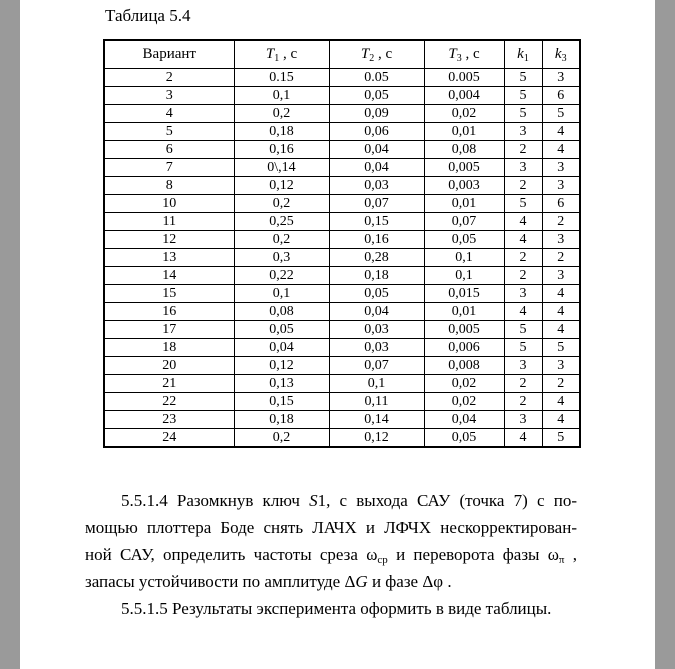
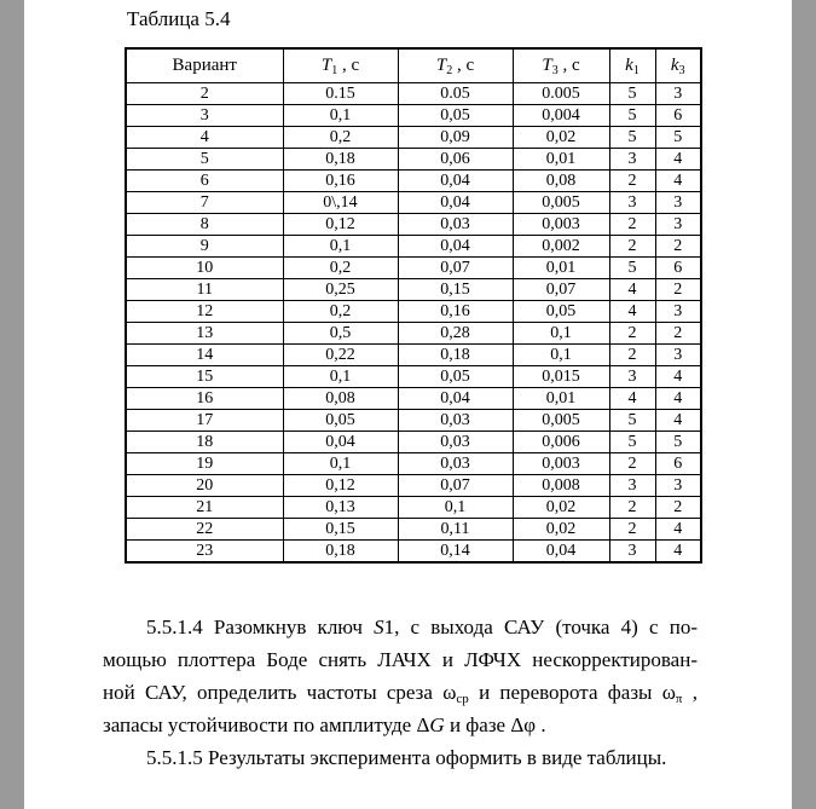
  Таблица 5.4
  Вариант	T1 , с	T2 , с	T3 , с	k1	k3
  2	0.15	0.05	0.005	5	3
  3	0,1	0,05	0,004	5	6
  4	0,2	0,09	0,02	5	5
  5	0,18	0,06	0,01	3	4
  6	0,16	0,04	0,08	2	4
  7	0\,14	0,04	0,005	3	3
  8	0,12	0,03	0,003	2	3
+ 9	0,1	0,04	0,002	2	2
  10	0,2	0,07	0,01	5	6
  11	0,25	0,15	0,07	4	2
  12	0,2	0,16	0,05	4	3
- 13	0,3	0,28	0,1	2	2
+ 13	0,5	0,28	0,1	2	2
  14	0,22	0,18	0,1	2	3
  15	0,1	0,05	0,015	3	4
  16	0,08	0,04	0,01	4	4
  17	0,05	0,03	0,005	5	4
  18	0,04	0,03	0,006	5	5
+ 19	0,1	0,03	0,003	2	6
  20	0,12	0,07	0,008	3	3
  21	0,13	0,1	0,02	2	2
  22	0,15	0,11	0,02	2	4
  23	0,18	0,14	0,04	3	4
- 24	0,2	0,12	0,05	4	5
- 5.5.1.4 Разомкнув ключ S1, с выхода САУ (точка 7) с по-
+ 5.5.1.4 Разомкнув ключ S1, с выхода САУ (точка 4) с по-
  мощью плоттера Боде снять ЛАЧХ и ЛФЧХ нескорректирован-
  ной САУ, определить частоты среза ωср и переворота фазы ωπ ,
  запасы устойчивости по амплитуде ΔG и фазе Δφ .
  5.5.1.5 Результаты эксперимента оформить в виде таблицы.
